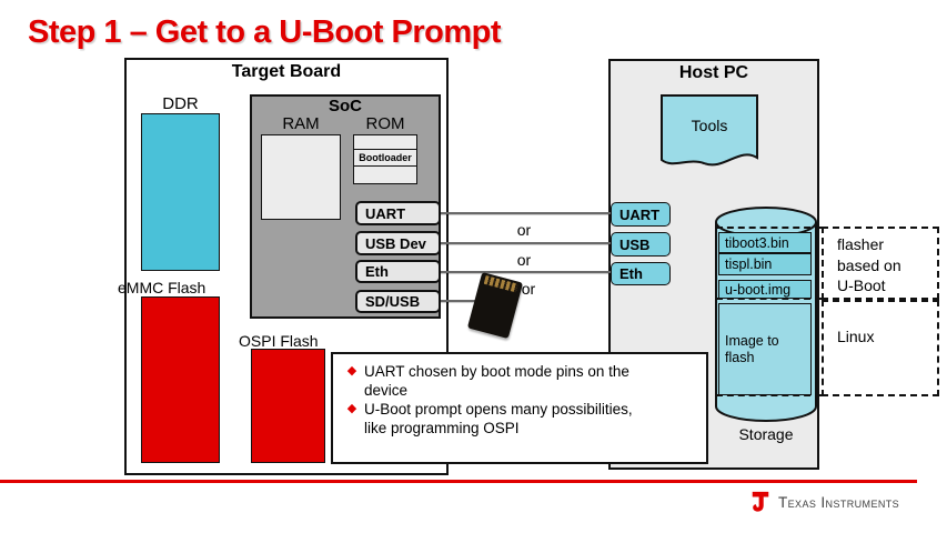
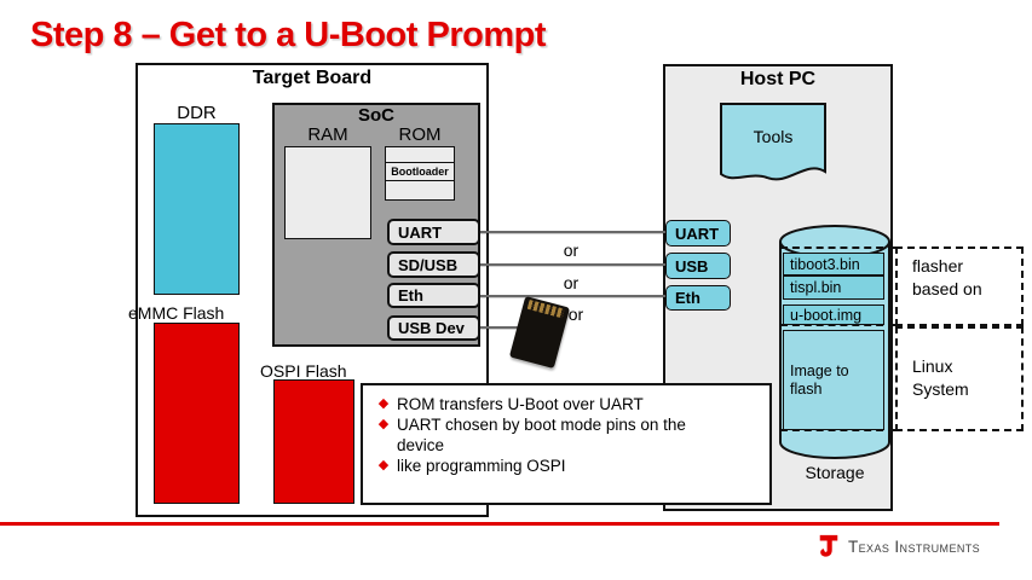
- Step 1 – Get to a U-Boot Prompt
+ Step 8 – Get to a U-Boot Prompt
  Target Board
  DDR
  eMMC Flash
  OSPI Flash
  SoC
  RAM
  ROM
  Bootloader
  UART
- USB Dev
+ SD/USB
  Eth
- SD/USB
+ USB Dev
  Host PC
  Tools
  or
  or
  or
  UART
  USB
  Eth
  tiboot3.bin
  tispl.bin
  u-boot.img
  Image to
  flash
  Storage
  flasher
  based on
- U-Boot
  Linux
+ System
+ ROM transfers U-Boot over UART
  UART chosen by boot mode pins on the
  device
- U-Boot prompt opens many possibilities,
  like programming OSPI
  Texas Instruments
